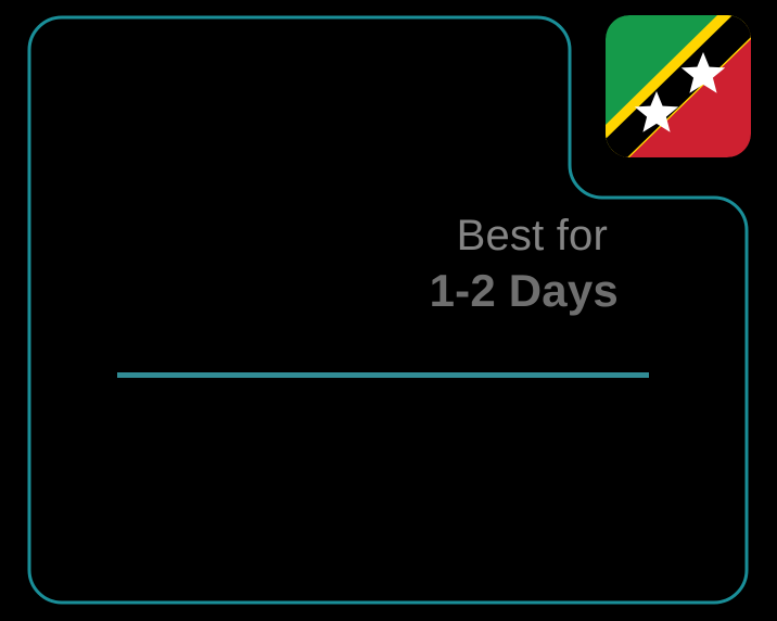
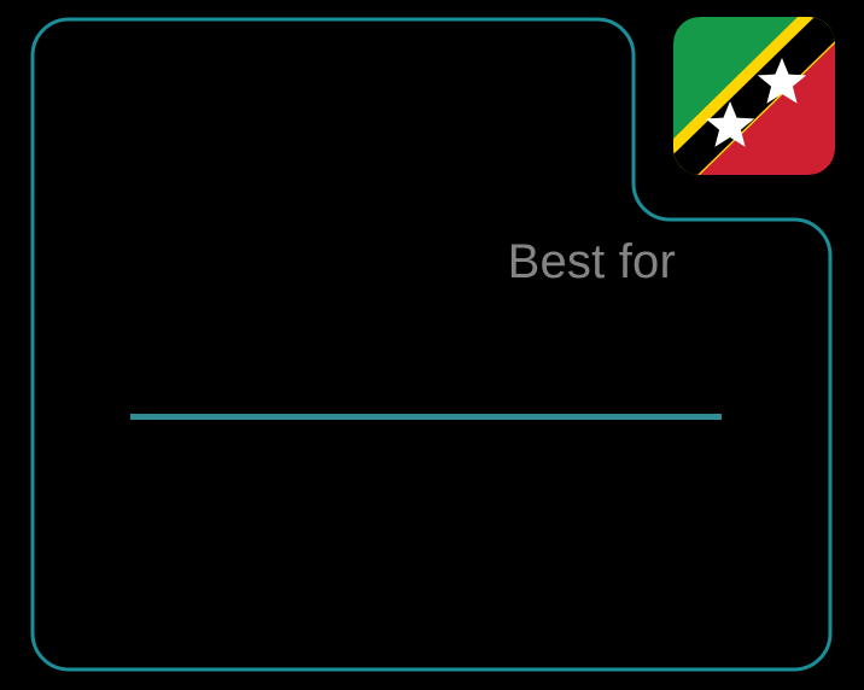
  Best for
- 1-2 Days
